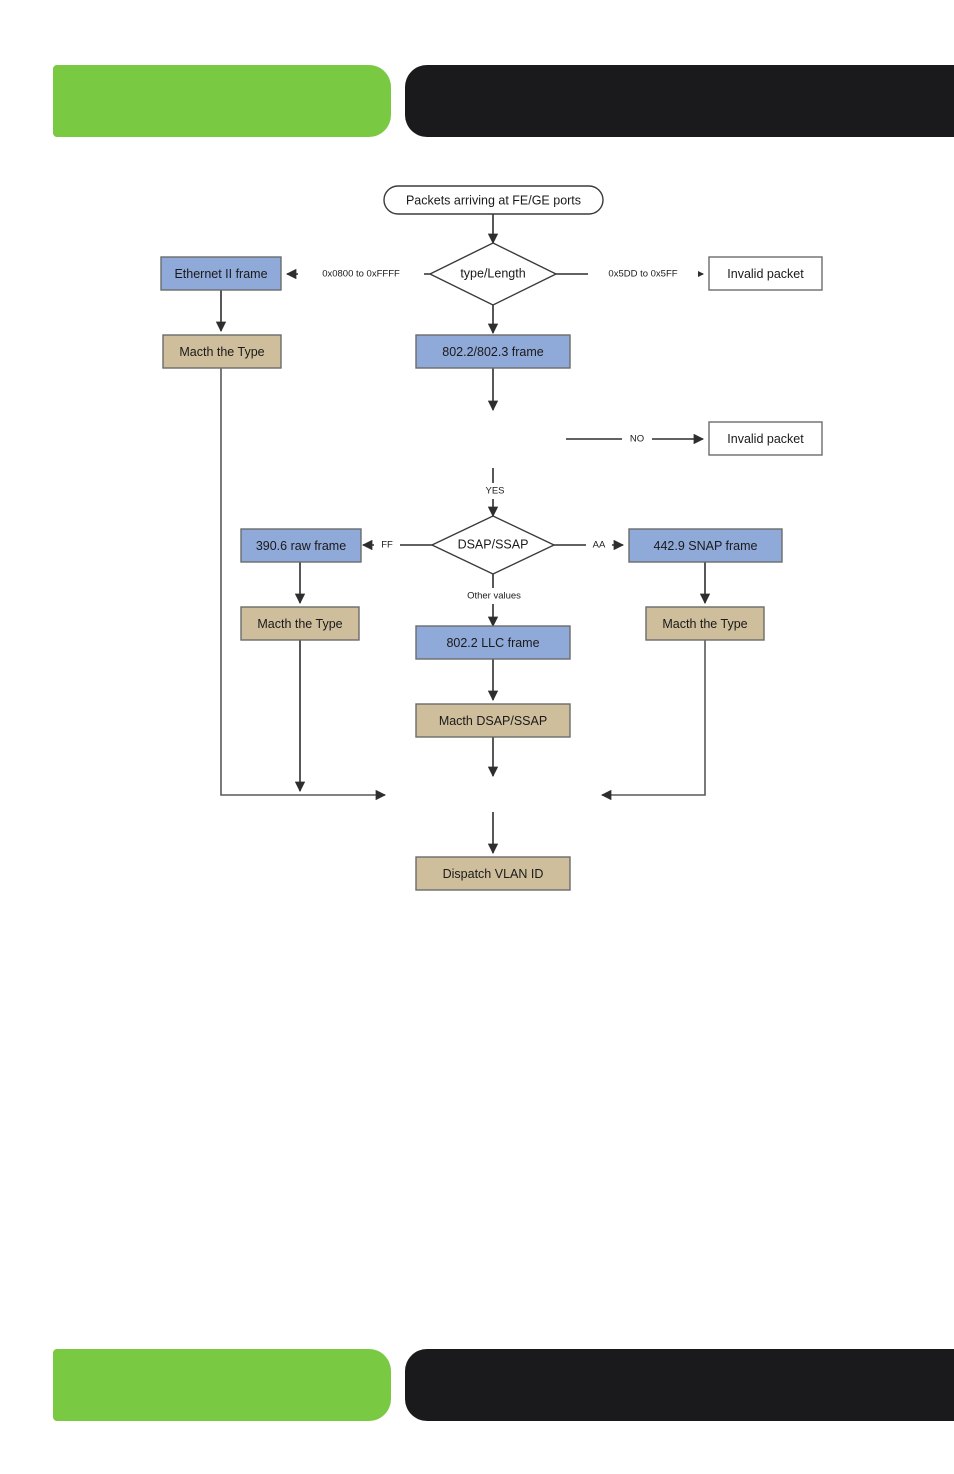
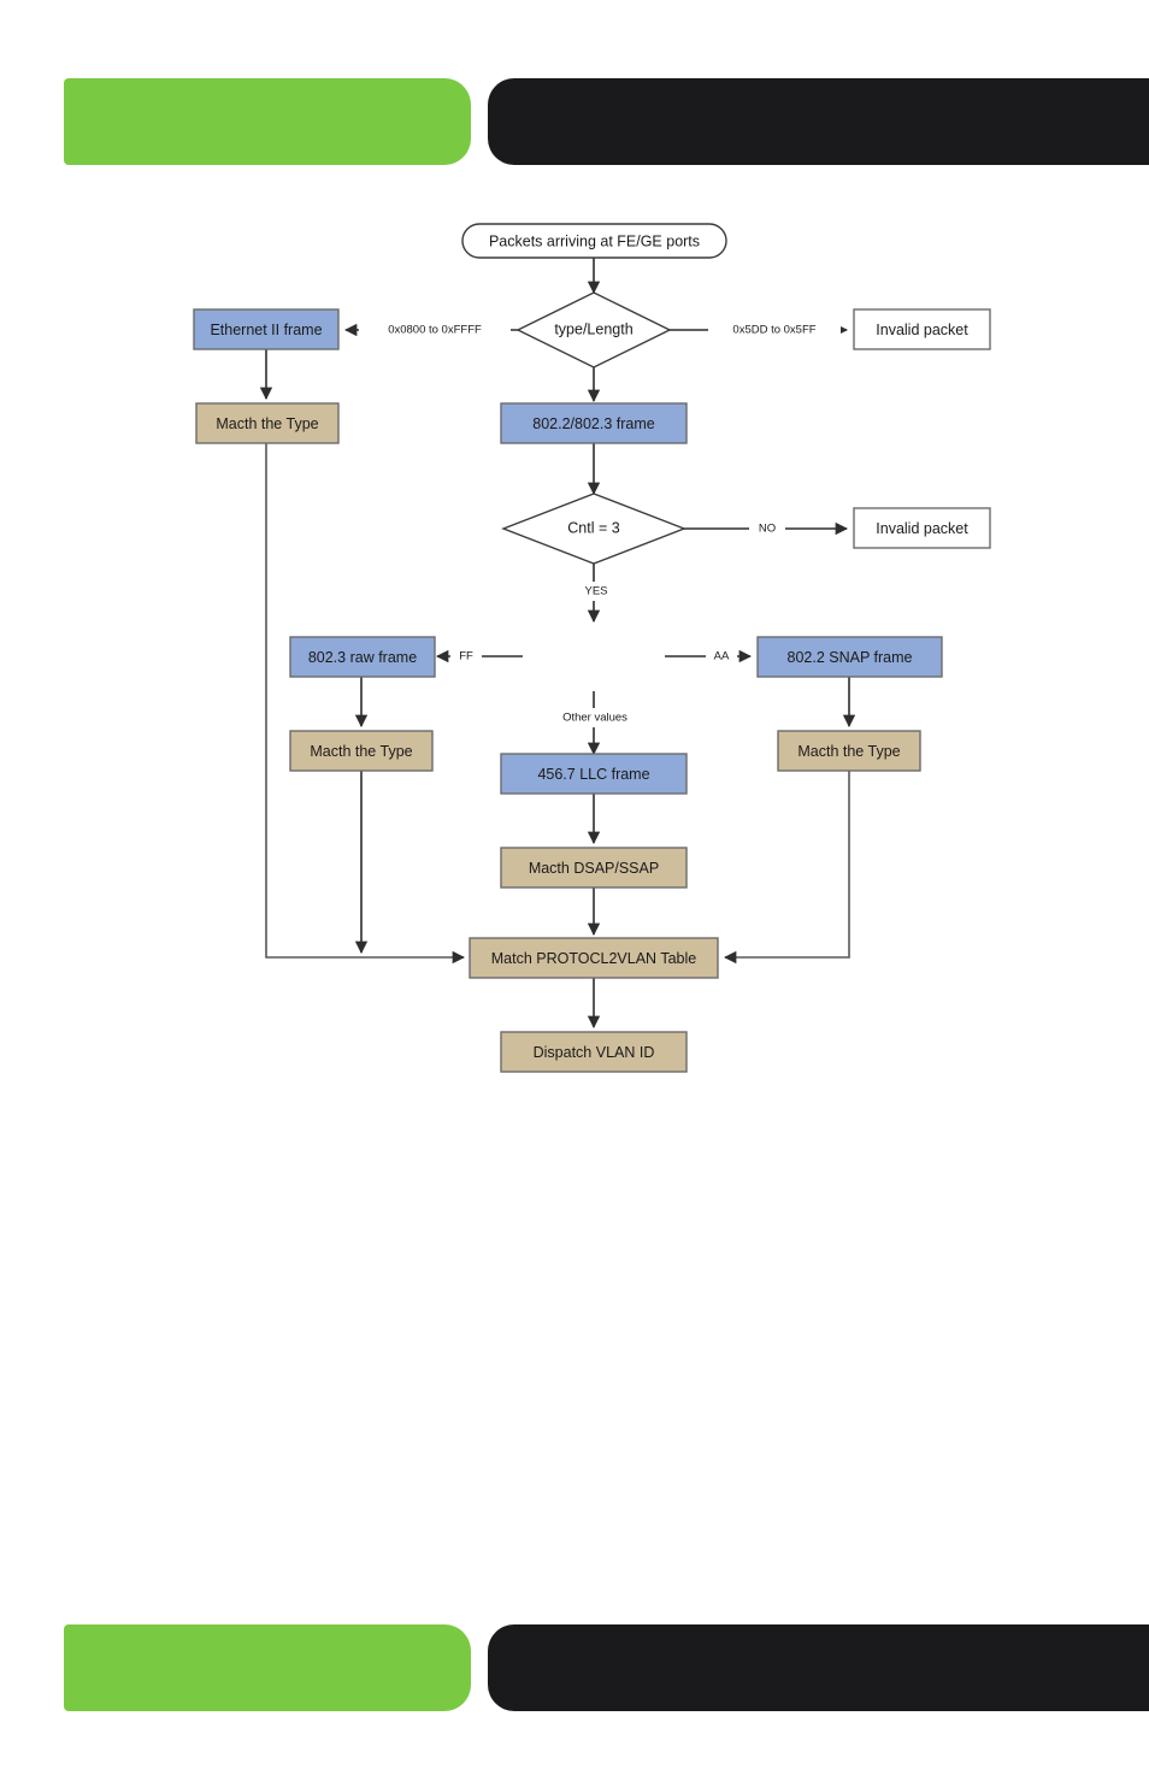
  Packets arriving at FE/GE ports
  type/Length
  Ethernet II frame
  Invalid packet
  Macth the Type
  802.2/802.3 frame
+ Cntl = 3
  Invalid packet
- DSAP/SSAP
- 390.6 raw frame
+ 802.3 raw frame
- 442.9 SNAP frame
+ 802.2 SNAP frame
  Macth the Type
  Macth the Type
- 802.2 LLC frame
+ 456.7 LLC frame
  Macth DSAP/SSAP
+ Match PROTOCL2VLAN Table
  Dispatch VLAN ID
  0x0800 to 0xFFFF
  0x5DD to 0x5FF
  NO
  YES
  FF
  AA
  Other values
